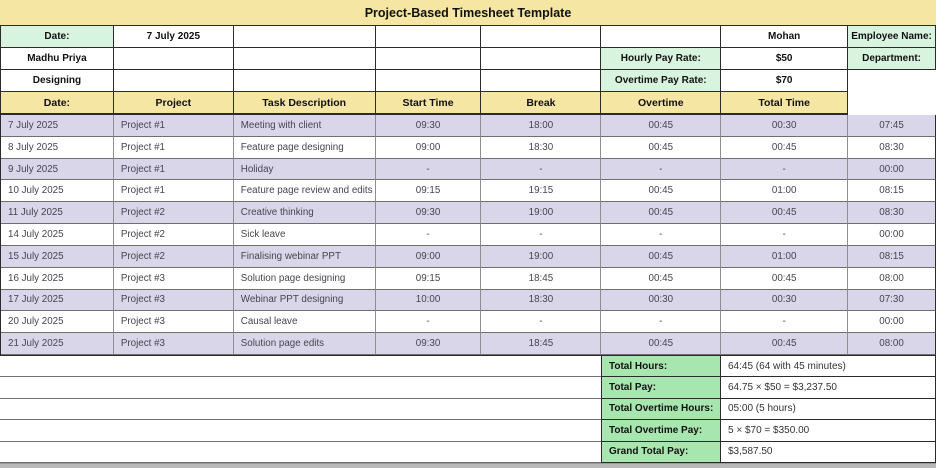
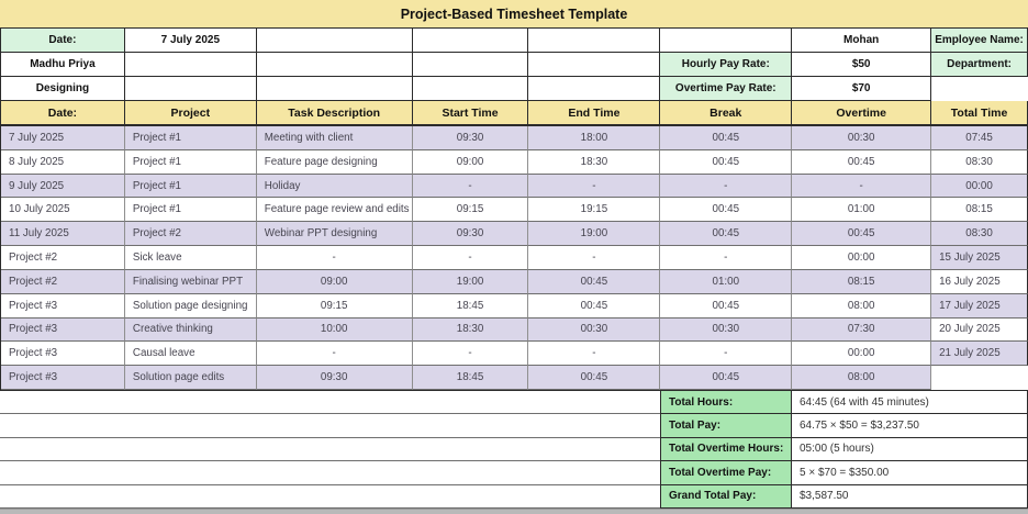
  Project-Based Timesheet Template
  Date:
  7 July 2025
  Mohan
  Employee Name:
  Madhu Priya
  Hourly Pay Rate:
  $50
  Department:
  Designing
  Overtime Pay Rate:
  $70
  Date:
  Project
  Task Description
  Start Time
+ End Time
  Break
  Overtime
  Total Time
  7 July 2025
  Project #1
  Meeting with client
  09:30
  18:00
  00:45
  00:30
  07:45
  8 July 2025
  Project #1
  Feature page designing
  09:00
  18:30
  00:45
  00:45
  08:30
  9 July 2025
  Project #1
  Holiday
  -
  -
  -
  -
  00:00
  10 July 2025
  Project #1
  Feature page review and edits
  09:15
  19:15
  00:45
  01:00
  08:15
  11 July 2025
  Project #2
- Creative thinking
+ Webinar PPT designing
  09:30
  19:00
  00:45
  00:45
  08:30
- 14 July 2025
  Project #2
  Sick leave
  -
  -
  -
  -
  00:00
  15 July 2025
  Project #2
  Finalising webinar PPT
  09:00
  19:00
  00:45
  01:00
  08:15
  16 July 2025
  Project #3
  Solution page designing
  09:15
  18:45
  00:45
  00:45
  08:00
  17 July 2025
  Project #3
- Webinar PPT designing
+ Creative thinking
  10:00
  18:30
  00:30
  00:30
  07:30
  20 July 2025
  Project #3
  Causal leave
  -
  -
  -
  -
  00:00
  21 July 2025
  Project #3
  Solution page edits
  09:30
  18:45
  00:45
  00:45
  08:00
  Total Hours:
  64:45 (64 with 45 minutes)
  Total Pay:
  64.75 × $50 = $3,237.50
  Total Overtime Hours:
  05:00 (5 hours)
  Total Overtime Pay:
  5 × $70 = $350.00
  Grand Total Pay:
  $3,587.50
